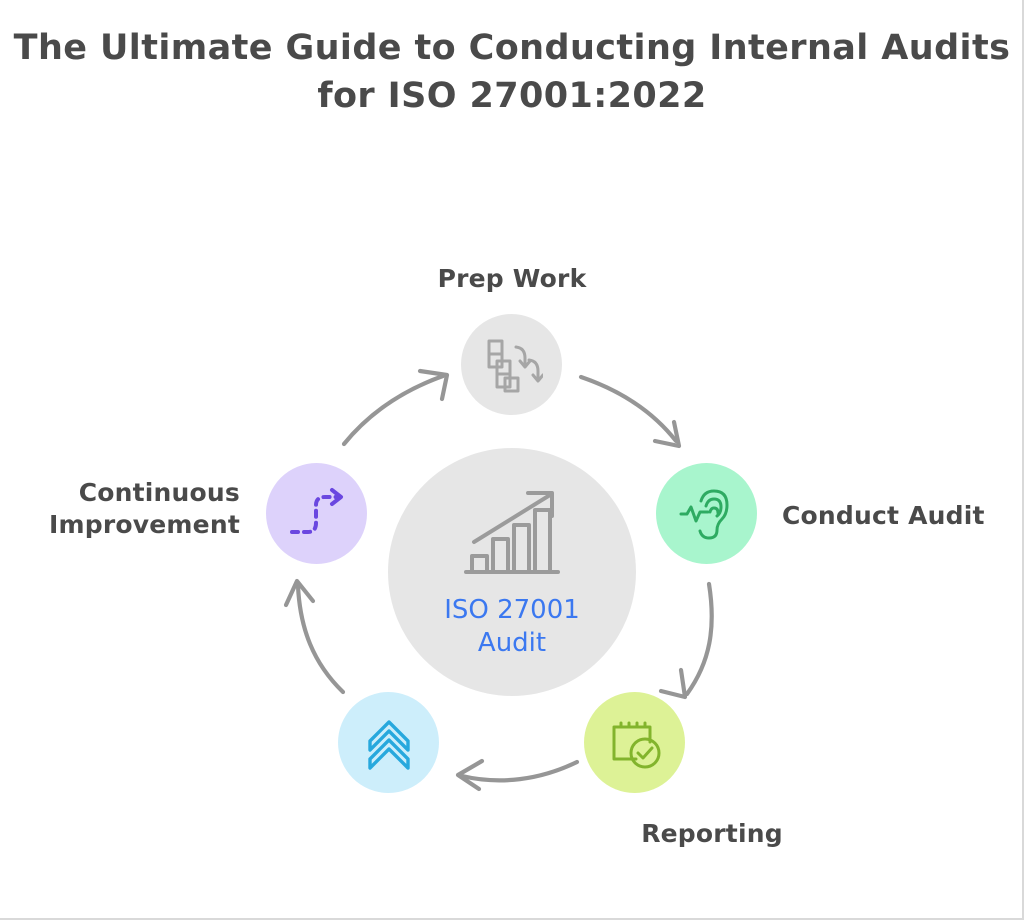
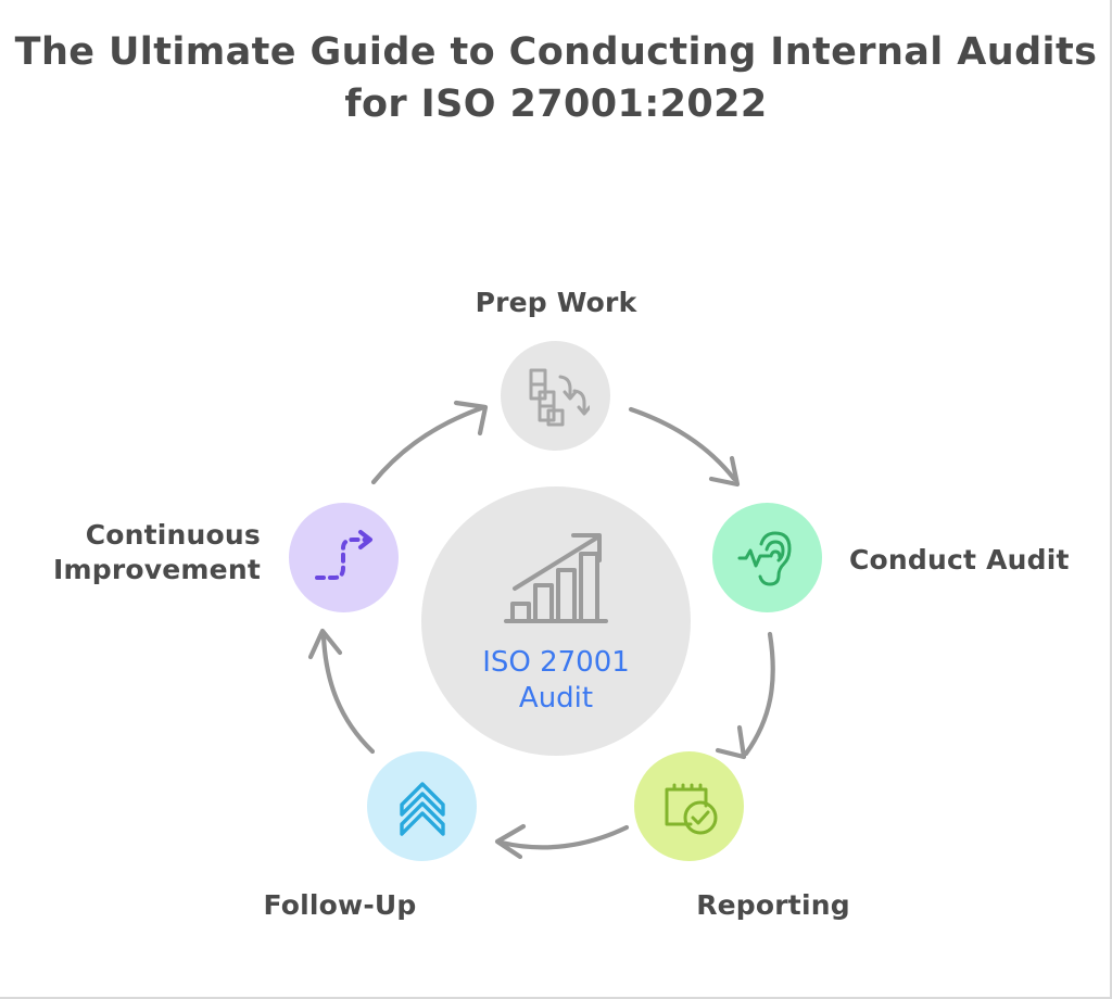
  The Ultimate Guide to Conducting Internal Audits
  for ISO 27001:2022
  ISO 27001
  Audit
  Prep Work
  Conduct Audit
  Reporting
+ Follow-Up
  Continuous
  Improvement
